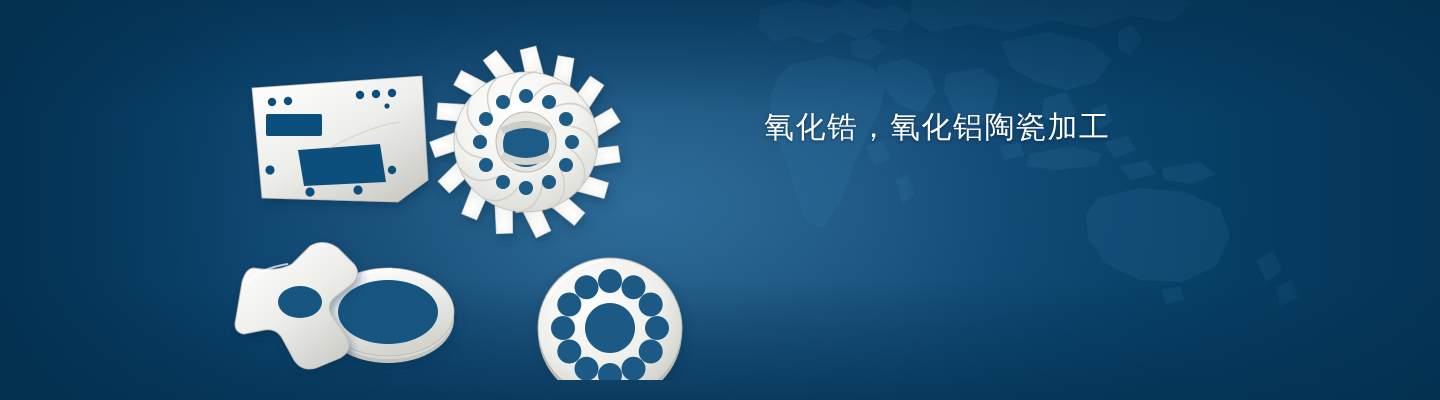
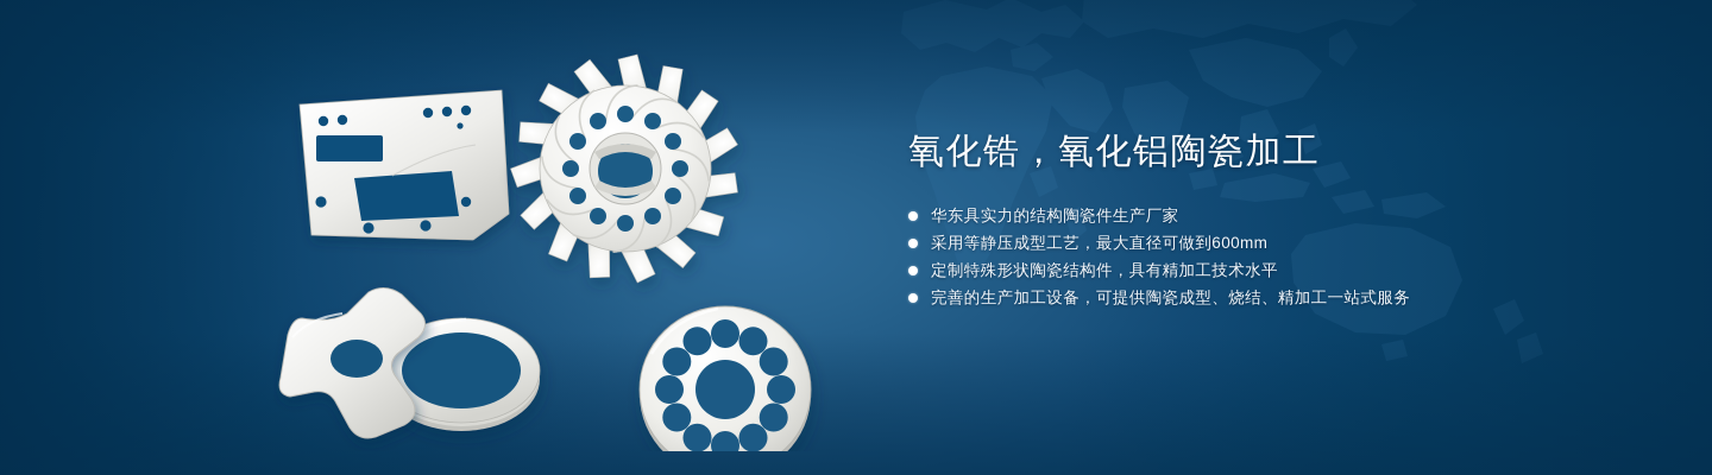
  氧化锆，氧化铝陶瓷加工
+ 华东具实力的结构陶瓷件生产厂家
+ 采用等静压成型工艺，最大直径可做到600mm
+ 定制特殊形状陶瓷结构件，具有精加工技术水平
+ 完善的生产加工设备，可提供陶瓷成型、烧结、精加工一站式服务
